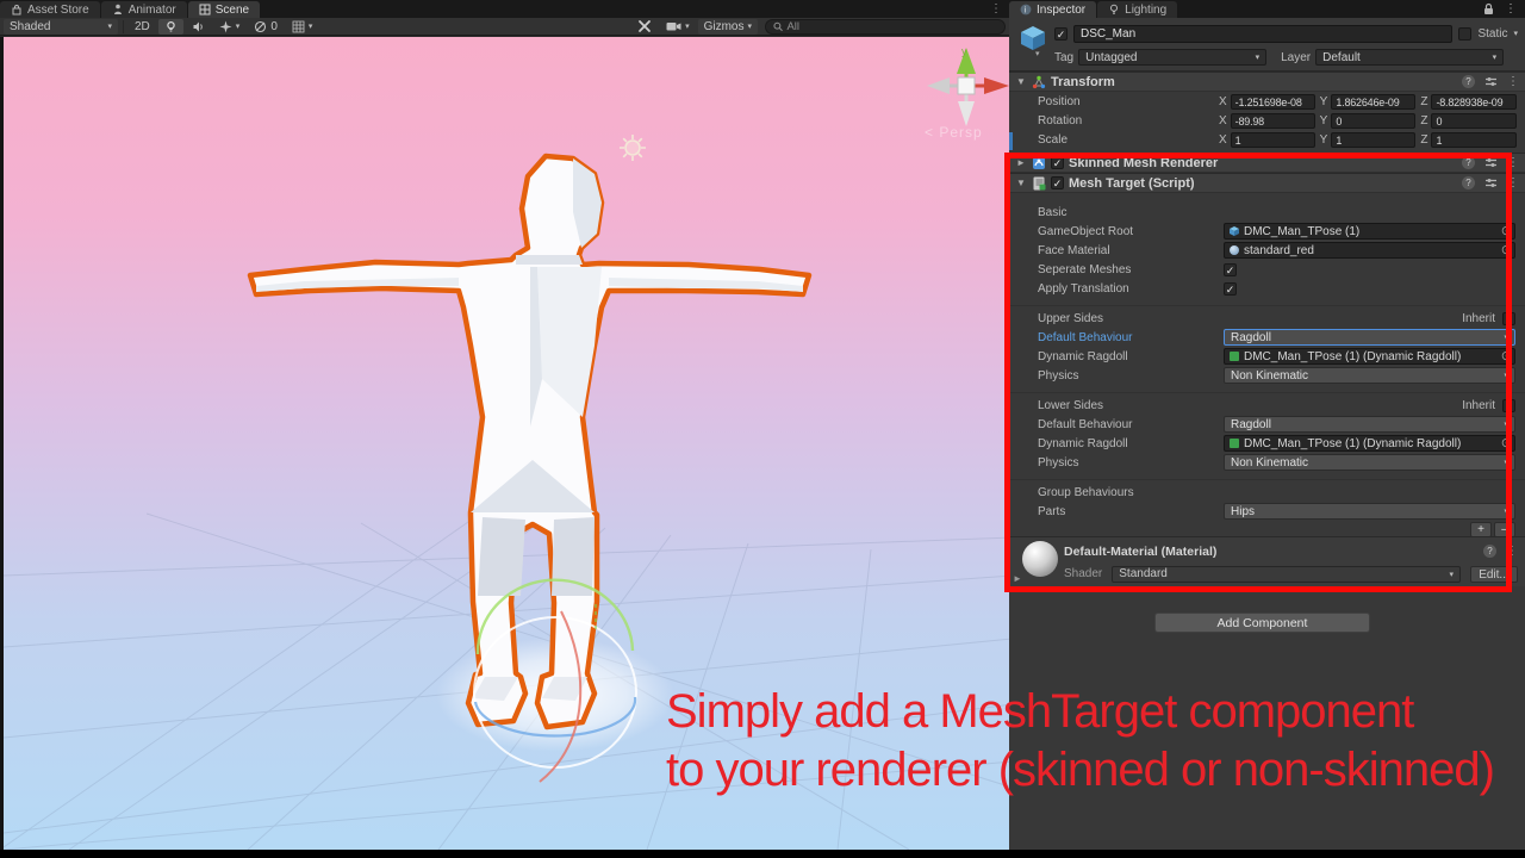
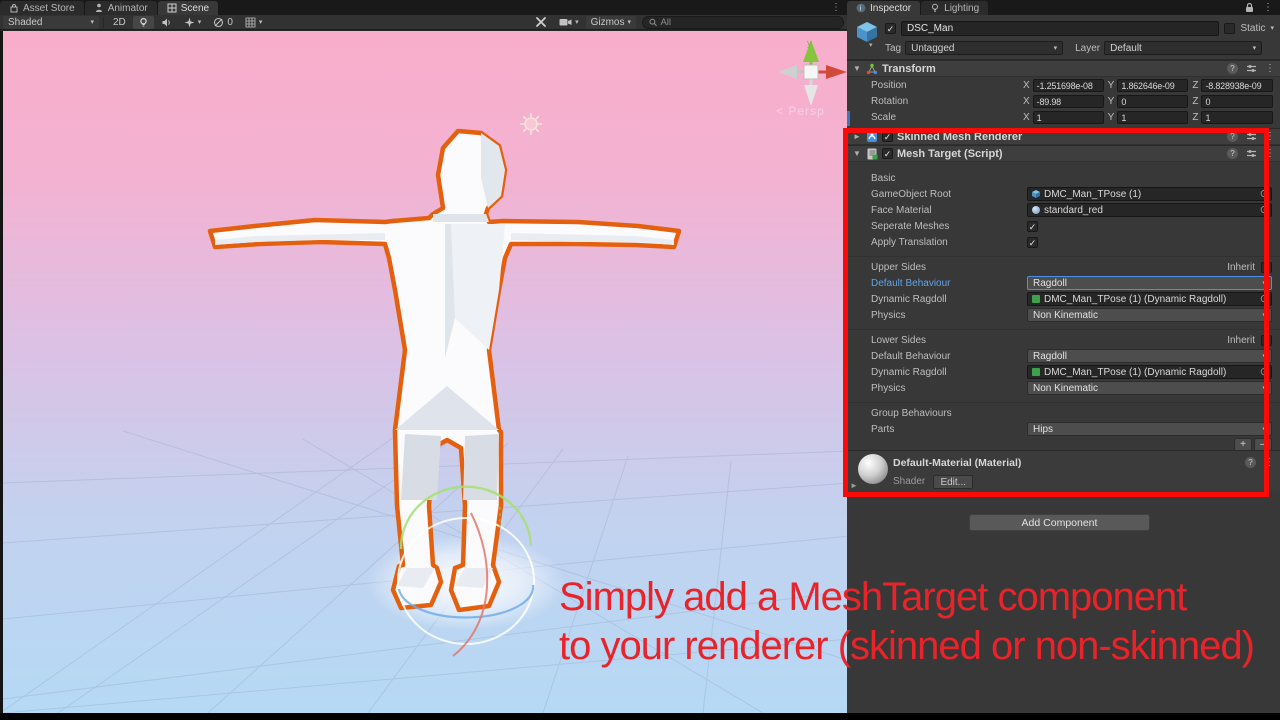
  Asset Store
  Animator
  Scene
  ⋮
  Shaded
  2D
  0
  Gizmos
  All
  y
  < Persp
  Inspector
  Lighting
  ⋮
  ✓
  DSC_Man
  Static
  Tag
  Untagged
  Layer
  Default
  ▼
  Transform
  ?
  ⋮
  Position
  X
  -1.251698e-08
  Y
  1.862646e-09
  Z
  -8.828938e-09
  Rotation
  X
  -89.98
  Y
  0
  Z
  0
  Scale
  X
  1
  Y
  1
  Z
  1
  ►
  ✓
  Skinned Mesh Renderer
  ?
  ⋮
  ▼
  ✓
  Mesh Target (Script)
  ?
  ⋮
  Basic
  GameObject Root
  DMC_Man_TPose (1)
  ⊙
  Face Material
  standard_red
  ⊙
  Seperate Meshes
  ✓
  Apply Translation
  ✓
  Upper Sides
  Inherit
  Default Behaviour
  Ragdoll
  Dynamic Ragdoll
  DMC_Man_TPose (1) (Dynamic Ragdoll)
  ⊙
  Physics
  Non Kinematic
  Lower Sides
  Inherit
  Default Behaviour
  Ragdoll
  Dynamic Ragdoll
  DMC_Man_TPose (1) (Dynamic Ragdoll)
  ⊙
  Physics
  Non Kinematic
  Group Behaviours
  Parts
  Hips
  +
  –
  ►
  Default-Material (Material)
  ?
  ⋮
  Shader
- Standard
  Edit...
  Add Component
  Simply add a MeshTarget component
  to your renderer (skinned or non-skinned)
